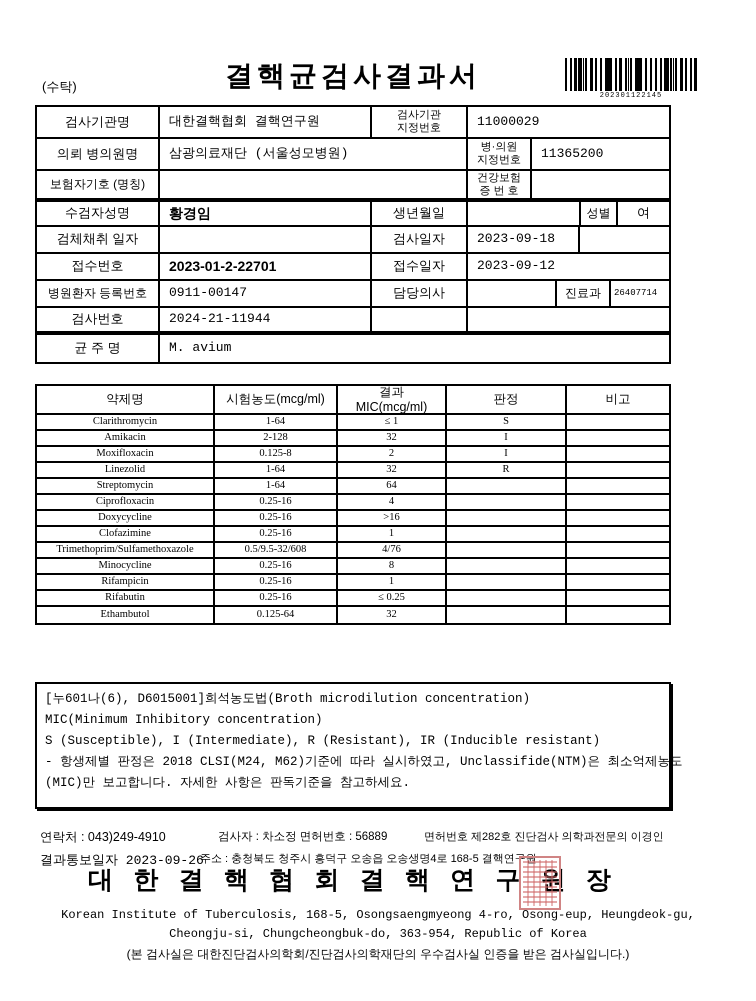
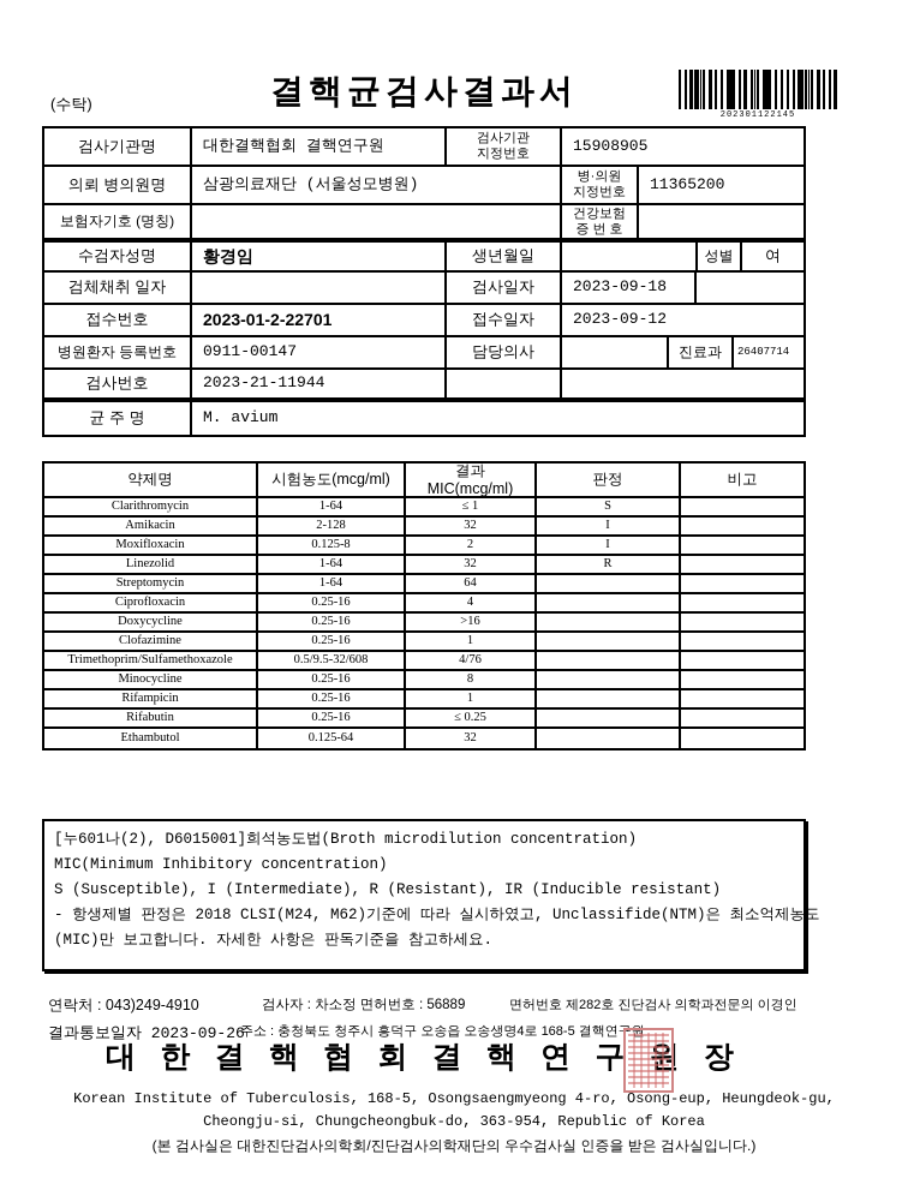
  (수탁)
  결핵균검사결과서
  202301122145
  검사기관명
  대한결핵협회 결핵연구원
  검사기관
  지정번호
- 11000029
+ 15908905
  의뢰 병의원명
  삼광의료재단 (서울성모병원)
  병·의원
  지정번호
  11365200
  보험자기호 (명칭)
  건강보험
  증 번 호
  수검자성명
  황경임
  생년월일
  성별
  여
  검체채취 일자
  검사일자
  2023-09-18
  접수번호
  2023-01-2-22701
  접수일자
  2023-09-12
  병원환자 등록번호
  0911-00147
  담당의사
  진료과
  26407714
  검사번호
- 2024-21-11944
+ 2023-21-11944
  균 주 명
  M. avium
  약제명
  시험농도(mcg/ml)
  결과
  MIC(mcg/ml)
  판정
  비고
  Clarithromycin
  1-64
  ≤ 1
  S
  Amikacin
  2-128
  32
  I
  Moxifloxacin
  0.125-8
  2
  I
  Linezolid
  1-64
  32
  R
  Streptomycin
  1-64
  64
  Ciprofloxacin
  0.25-16
  4
  Doxycycline
  0.25-16
  >16
  Clofazimine
  0.25-16
  1
  Trimethoprim/Sulfamethoxazole
  0.5/9.5-32/608
  4/76
  Minocycline
  0.25-16
  8
  Rifampicin
  0.25-16
  1
  Rifabutin
  0.25-16
  ≤ 0.25
  Ethambutol
  0.125-64
  32
- [누601나(6), D6015001]희석농도법(Broth microdilution concentration)
+ [누601나(2), D6015001]희석농도법(Broth microdilution concentration)
  MIC(Minimum Inhibitory concentration)
  S (Susceptible), I (Intermediate), R (Resistant), IR (Inducible resistant)
  - 항생제별 판정은 2018 CLSI(M24, M62)기준에 따라 실시하였고, Unclassifide(NTM)은 최소억제농도
  (MIC)만 보고합니다. 자세한 사항은 판독기준을 참고하세요.
  연락처 : 043)249-4910
  검사자 : 차소정 면허번호 : 56889
  면허번호 제282호 진단검사 의학과전문의 이경인
  결과통보일자 2023-09-26
  주소 : 충청북도 청주시 흥덕구 오송읍 오송생명4로 168-5 결핵연
  대 한 결 핵 협 회 결 핵 연 구 장
  Korean Institute of Tuberculosis, 168-5, Osongsaengmyeong 4-ro, Osong-eup, Heungdeok-gu,
  Cheongju-si, Chungcheongbuk-do, 363-954, Republic of Korea
  (본 검사실은 대한진단검사의학회/진단검사의학재단의 우수검사실 인증을 받은 검사실입니다.)
